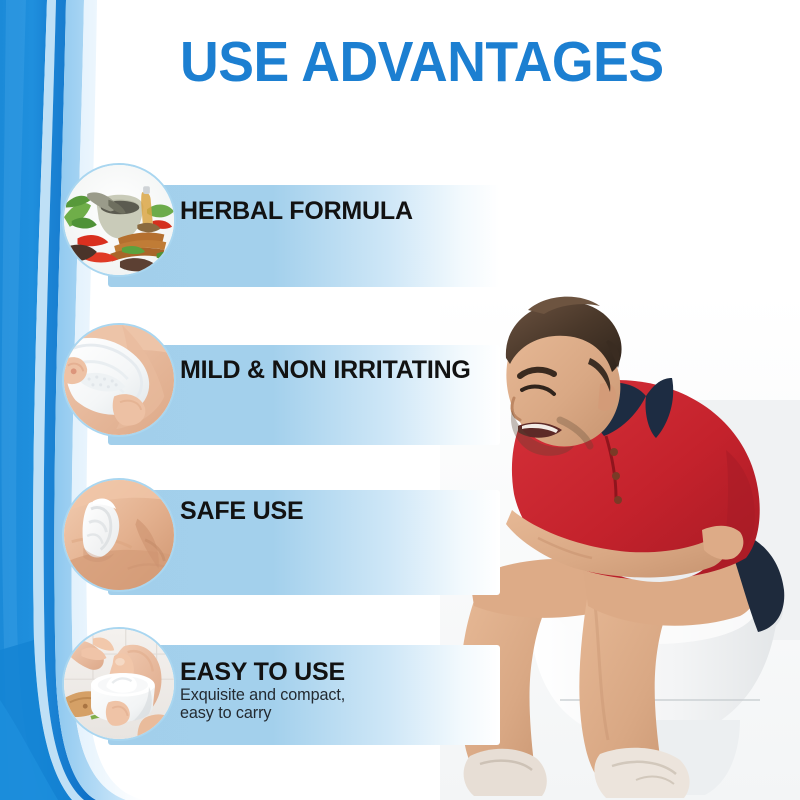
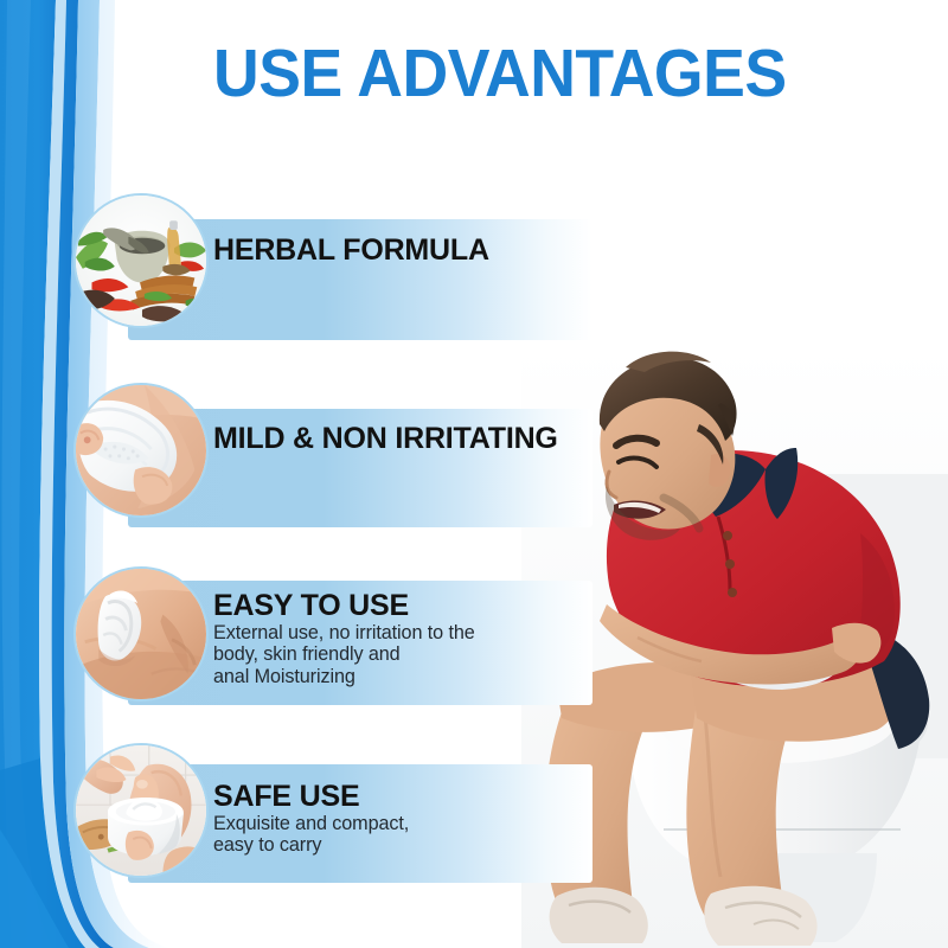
  USE ADVANTAGES
  HERBAL FORMULA
  MILD & NON IRRITATING
- SAFE USE
+ EASY TO USE
+ External use, no irritation to the
+ body, skin friendly and
+ anal Moisturizing
- EASY TO USE
+ SAFE USE
  Exquisite and compact,
  easy to carry
